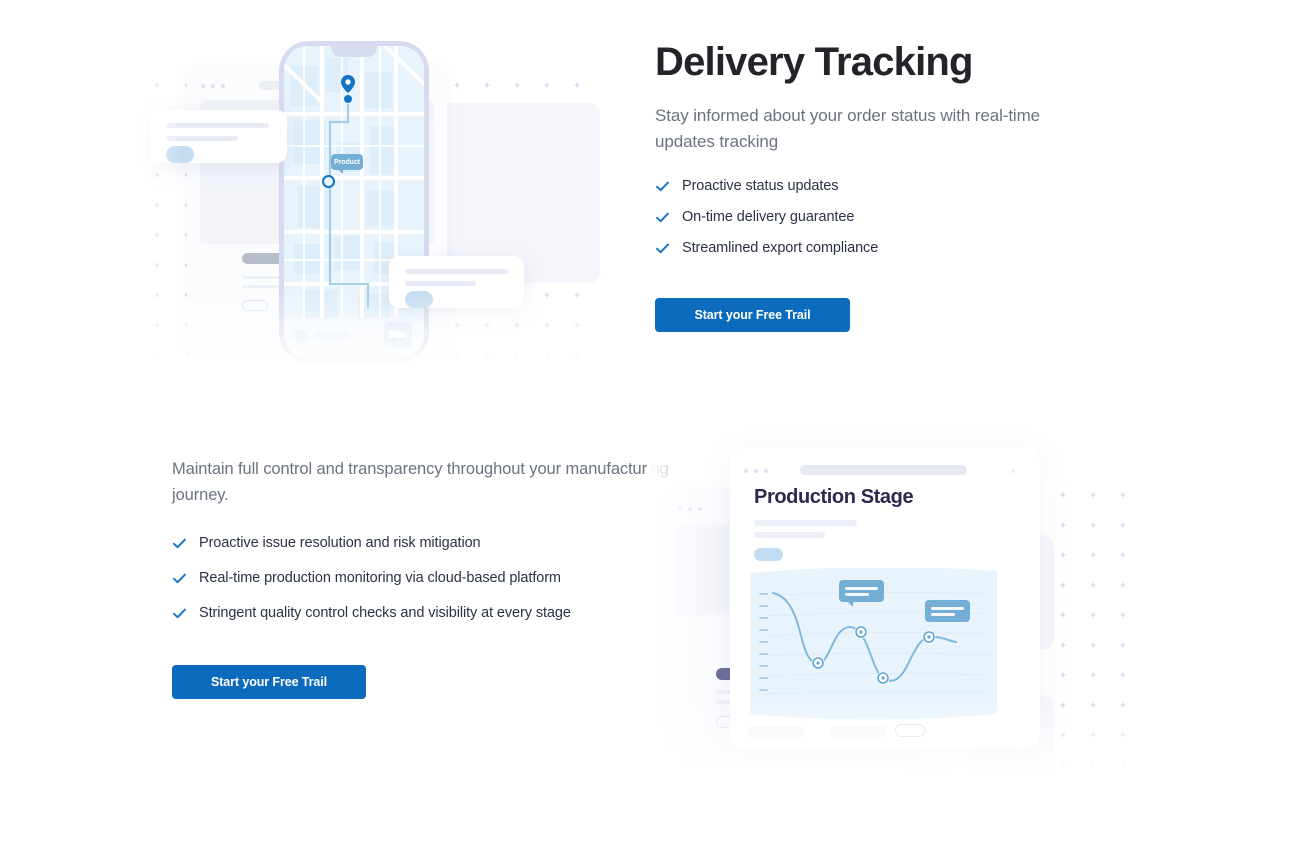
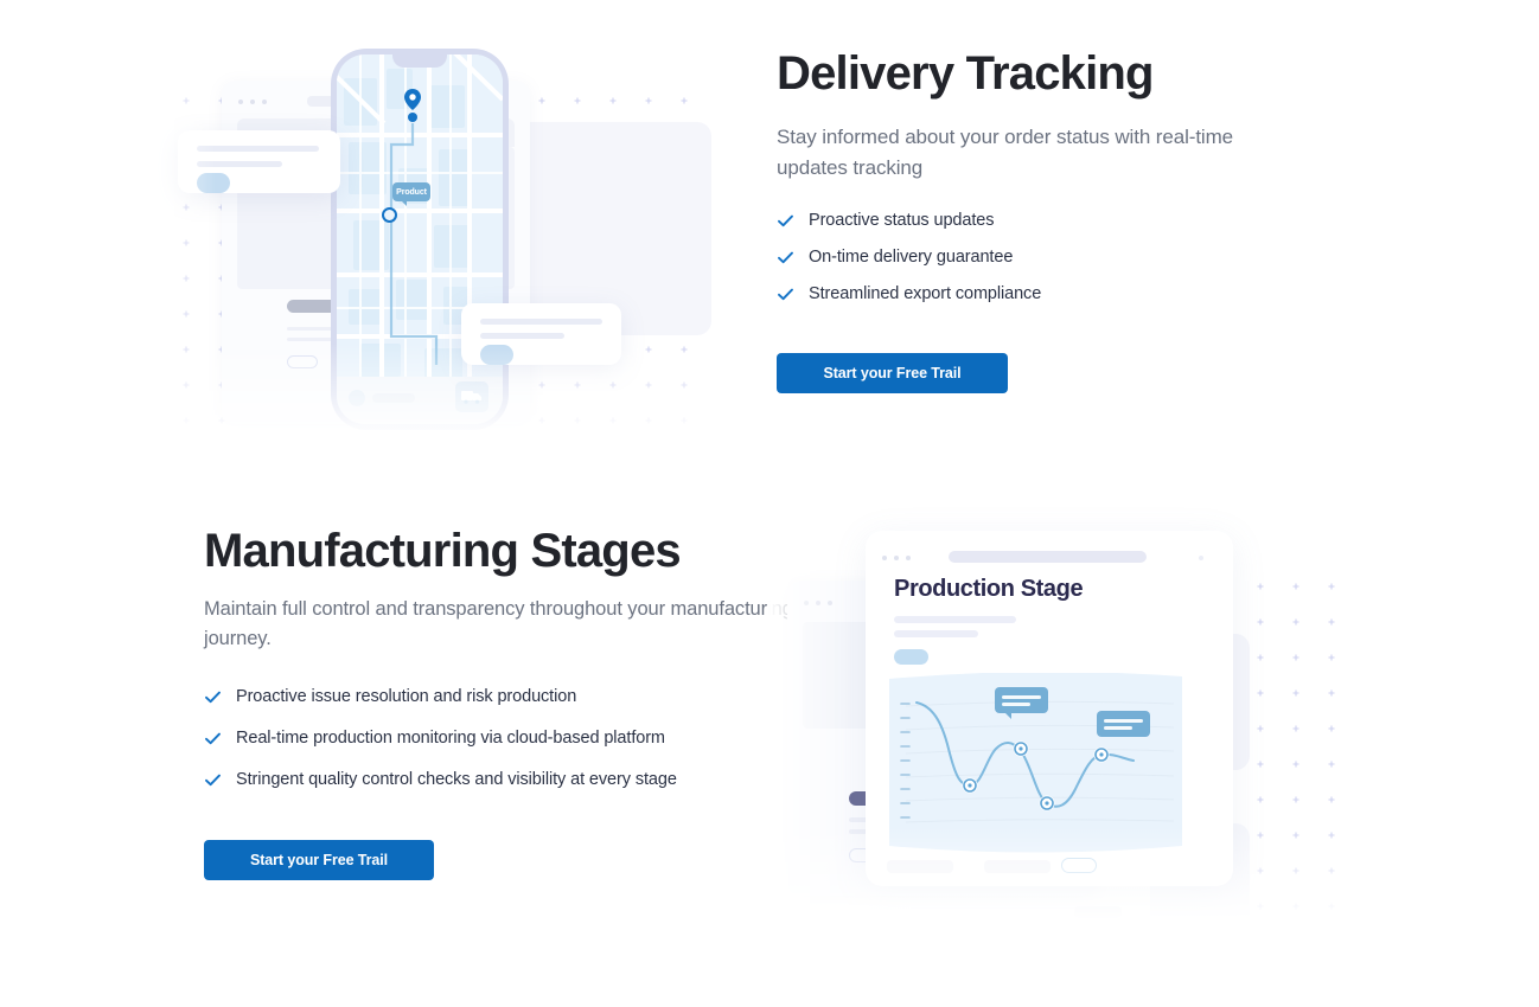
  Delivery Tracking
  Stay informed about your order status with real-time updates tracking
  Proactive status updates
  On-time delivery guarantee
  Streamlined export compliance
  Start your Free Trail
+ Manufacturing Stages
  Maintain full control and transparency throughout your manufactur journey.
- Proactive issue resolution and risk mitigation
+ Proactive issue resolution and risk production
  Real-time production monitoring via cloud-based platform
  Stringent quality control checks and visibility at every stage
  Start your Free Trail
  Production Stage
